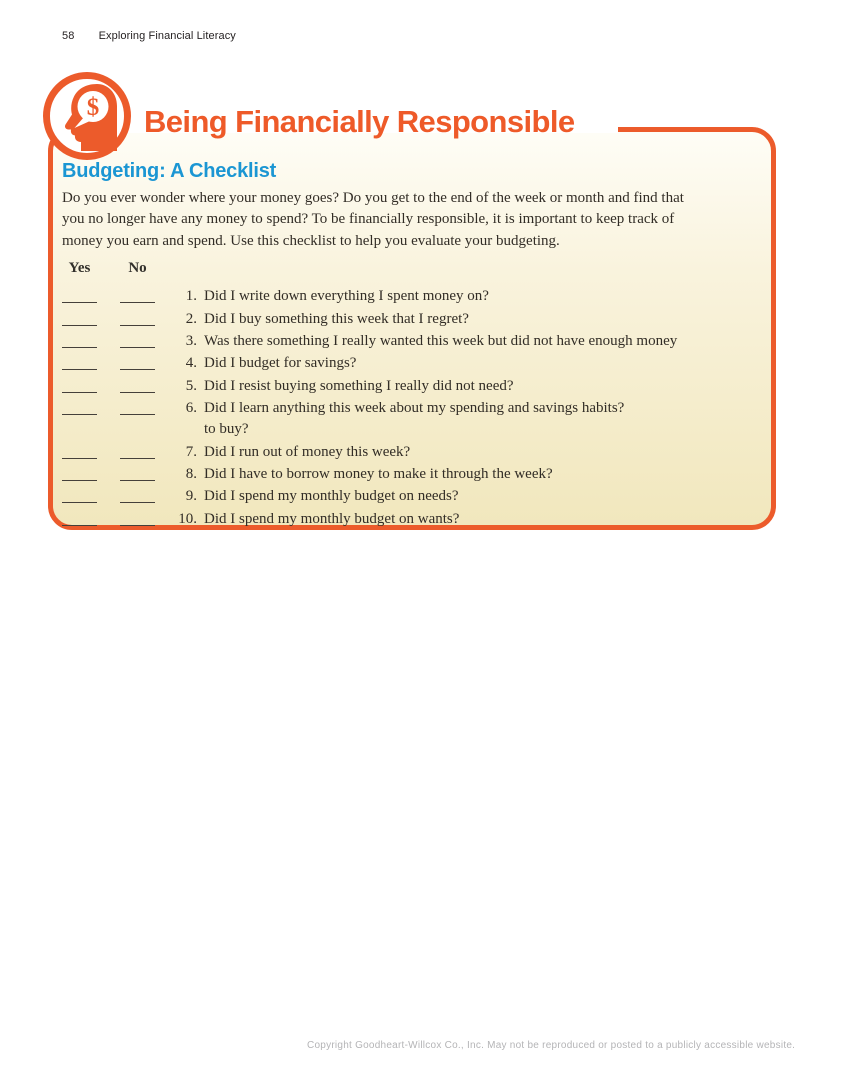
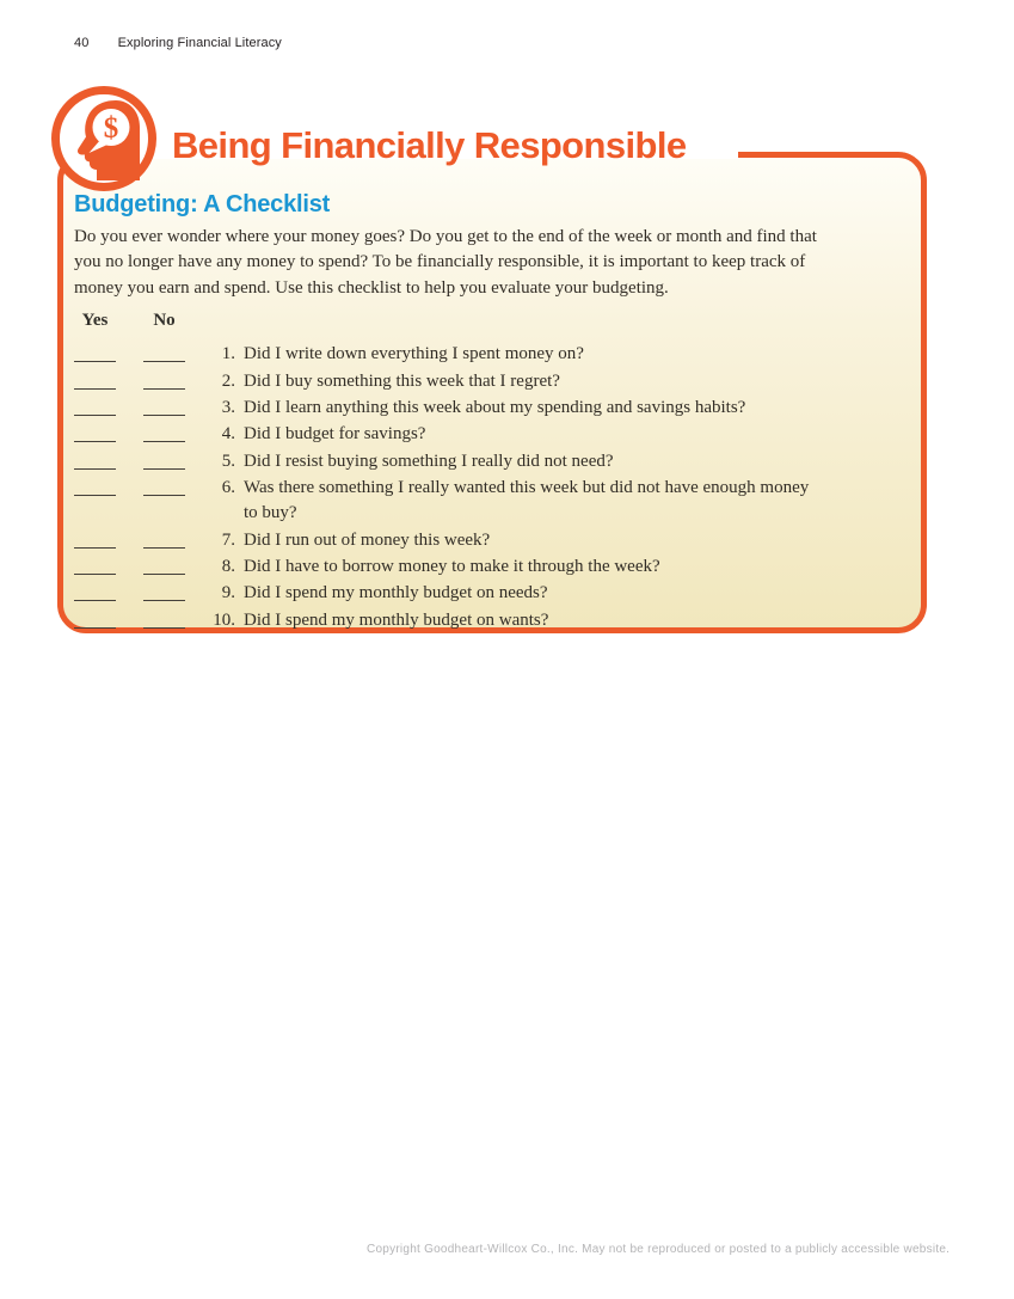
- 58 Exploring Financial Literacy
+ 40 Exploring Financial Literacy
  $
  Being Financially Responsible
  Budgeting: A Checklist
  Do you ever wonder where your money goes? Do you get to the end of the week or month and find that
  you no longer have any money to spend? To be financially responsible, it is important to keep track of
  money you earn and spend. Use this checklist to help you evaluate your budgeting.
  Yes
  No
  1.
  Did I write down everything I spent money on?
  2.
  Did I buy something this week that I regret?
  3.
- Was there something I really wanted this week but did not have enough money
+ Did I learn anything this week about my spending and savings habits?
  4.
  Did I budget for savings?
  5.
  Did I resist buying something I really did not need?
  6.
- Did I learn anything this week about my spending and savings habits?
+ Was there something I really wanted this week but did not have enough money
  to buy?
  7.
  Did I run out of money this week?
  8.
  Did I have to borrow money to make it through the week?
  9.
  Did I spend my monthly budget on needs?
  10.
  Did I spend my monthly budget on wants?
  Copyright Goodheart-Willcox Co., Inc. May not be reproduced or posted to a publicly accessible website.
